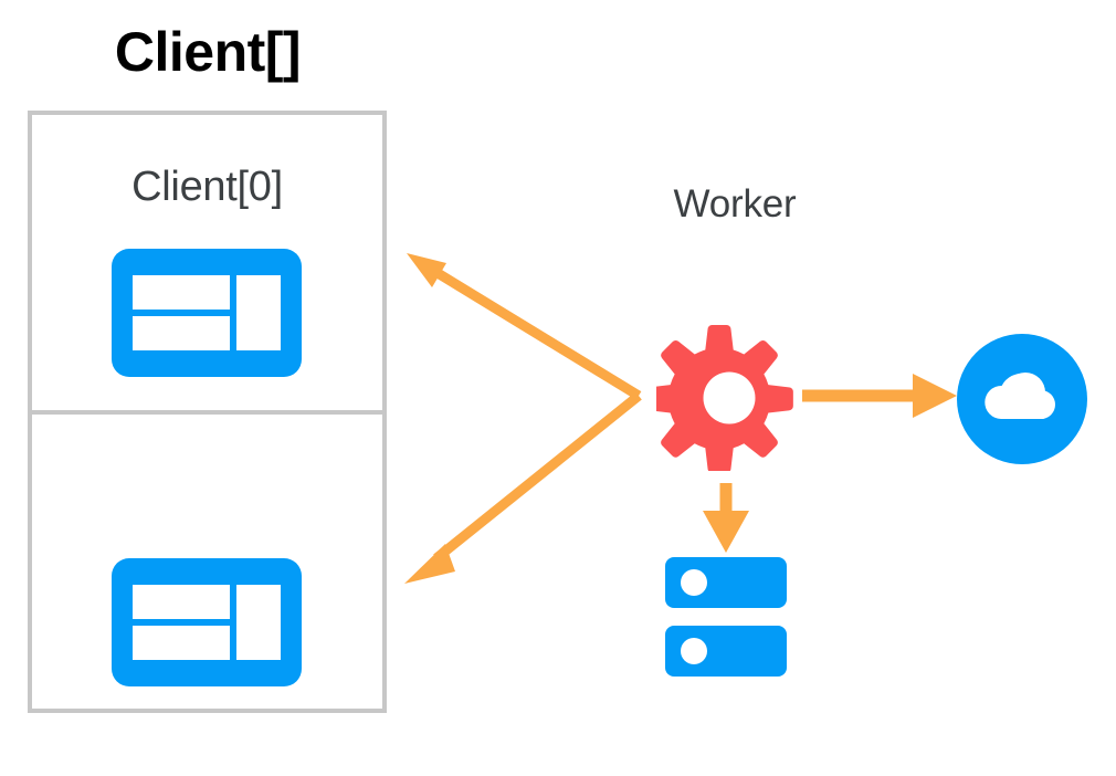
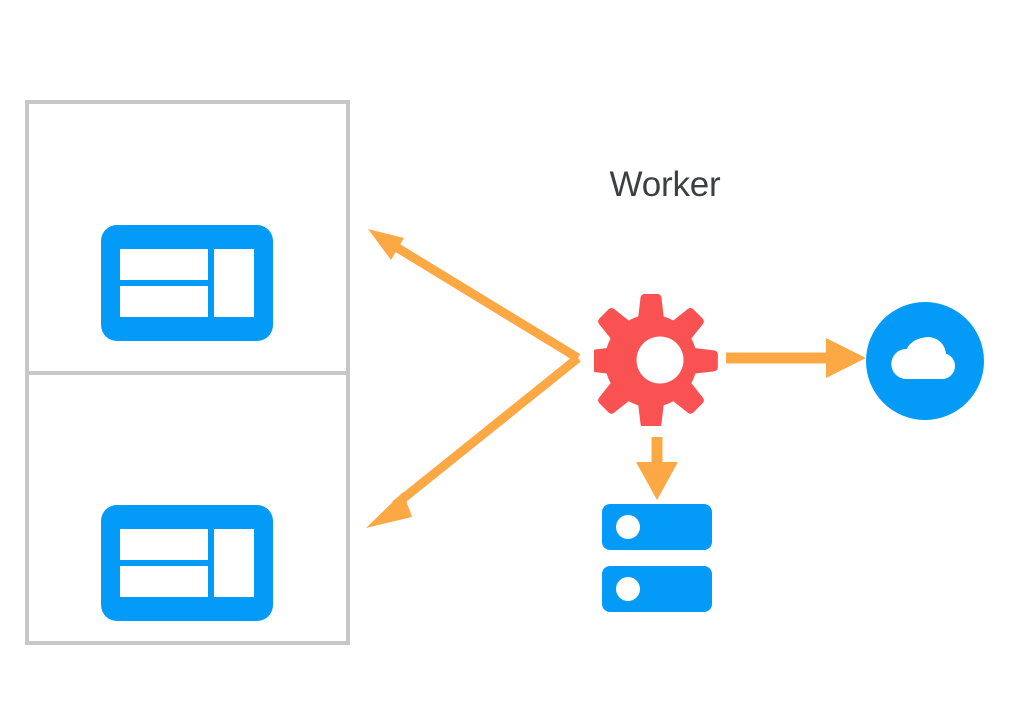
- Client[]
- Client[0]
  Worker
